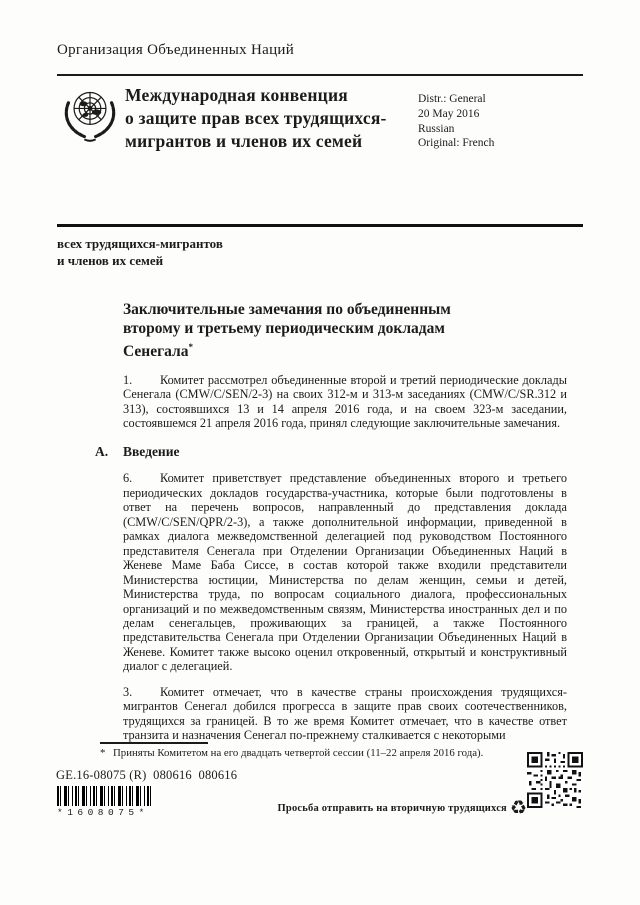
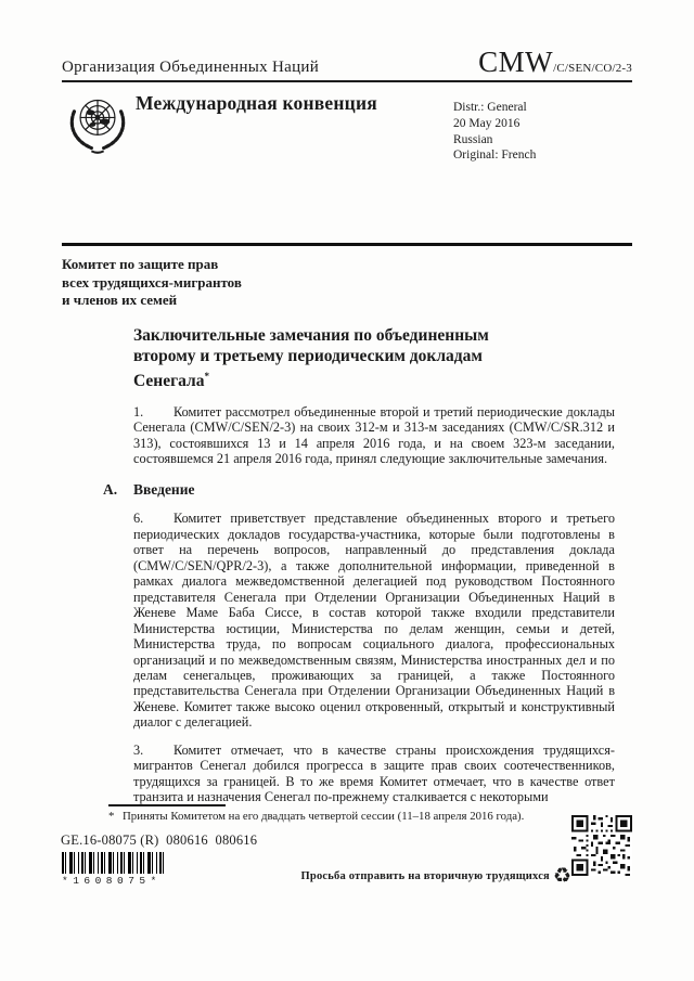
  Организация Объединенных Наций
+ CMW/C/SEN/CO/2-3
  Международная конвенция
- о защите прав всех трудящихся-
- мигрантов и членов их семей
  Distr.: General
  20 May 2016
  Russian
  Original: French
+ Комитет по защите прав
  всех трудящихся-мигрантов
  и членов их семей
  Заключительные замечания по объединенным
  второму и третьему периодическим докладам
  Сенегала*
  1. Комитет рассмотрел объединенные второй и третий периодические доклады Сенегала (CMW/C/SEN/2-3) на своих 312-м и 313-м заседаниях (CMW/C/SR.312 и 313), состоявшихся 13 и 14 апреля 2016 года, и на своем 323-м заседании, состоявшемся 21 апреля 2016 года, принял следующие заключительные замечания.
  A. Введение
  6. Комитет приветствует представление объединенных второго и третьего периодических докладов государства-участника, которые были подготовлены в ответ на перечень вопросов, направленный до представления доклада (CMW/C/SEN/QPR/2-3), а также дополнительной информации, приведенной в рамках диалога межведомственной делегацией под руководством Постоянного представителя Сенегала при Отделении Организации Объединенных Наций в Женеве Маме Баба Сиссе, в состав которой также входили представители Министерства юстиции, Министерства по делам женщин, семьи и детей, Министерства труда, по вопросам социального диалога, профессиональных организаций и по межведомственным связям, Министерства иностранных дел и по делам сенегальцев, проживающих за границей, а также Постоянного представительства Сенегала при Отделении Организации Объединенных Наций в Женеве. Комитет также высоко оценил откровенный, открытый и конструктивный диалог с делегацией.
  3. Комитет отмечает, что в качестве страны происхождения трудящихся-мигрантов Сенегал добился прогресса в защите прав своих соотечественников, трудящихся за границей. В то же время Комитет отмечает, что в качестве ответ транзита и назначения Сенегал по-прежнему сталкивается с некоторыми
- * Приняты Комитетом на его двадцать четвертой сессии (11–22 апреля 2016 года).
+ * Приняты Комитетом на его двадцать четвертой сессии (11–18 апреля 2016 года).
  GE.16-08075 (R) 080616 080616
  *1608075*
  Просьба отправить на вторичную трудящихся
  ♻
